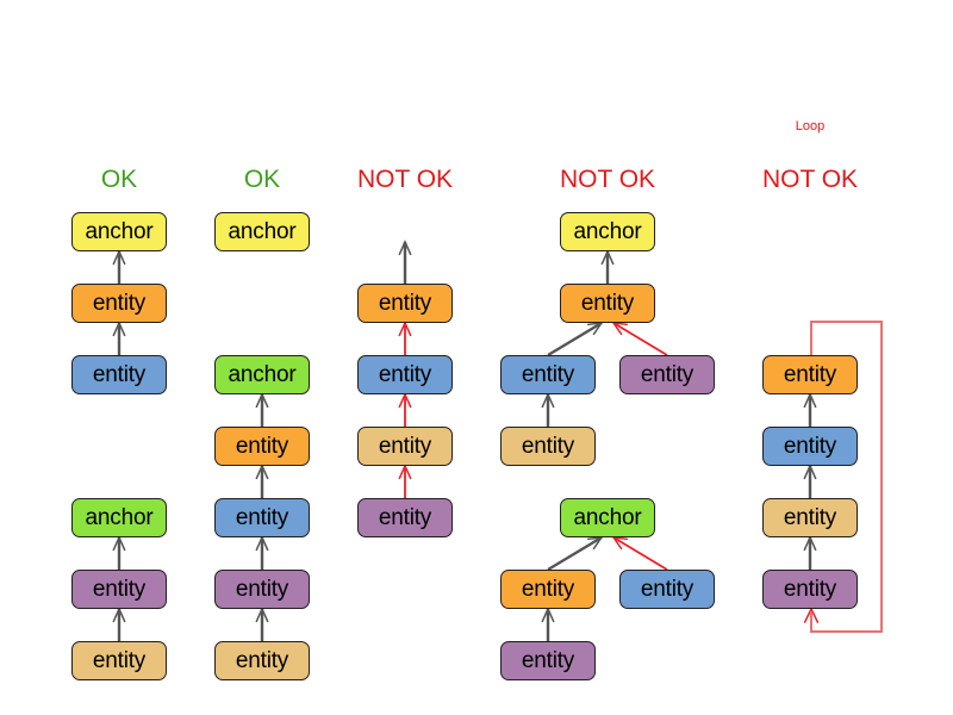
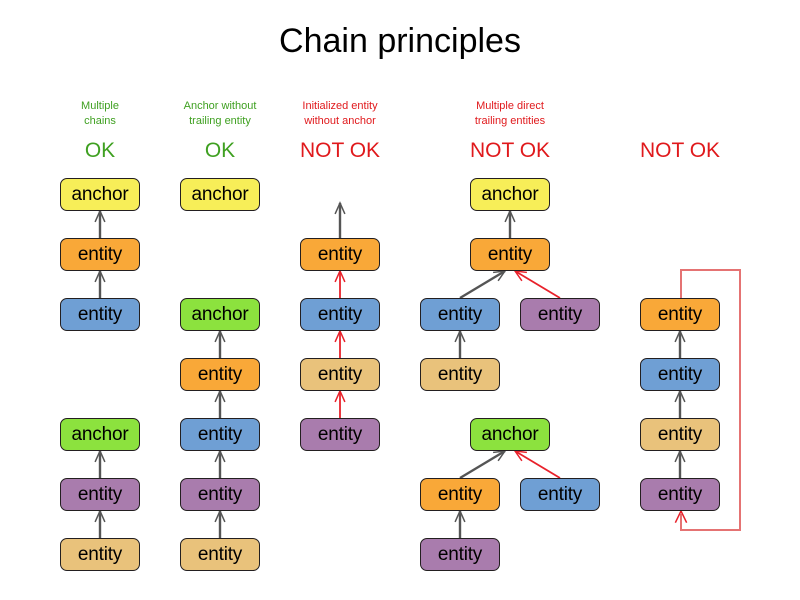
+ Chain principles
+ Multiple
+ chains
  OK
+ Anchor without
+ trailing entity
  OK
+ Initialized entity
+ without anchor
  NOT OK
+ Multiple direct
+ trailing entities
  NOT OK
- Loop
  NOT OK
  anchor
  entity
  entity
  anchor
  entity
  entity
  anchor
  anchor
  entity
  entity
  entity
  entity
  entity
  entity
  entity
  entity
  anchor
  entity
  entity
  entity
  entity
  anchor
  entity
  entity
  entity
  entity
  entity
  entity
  entity
